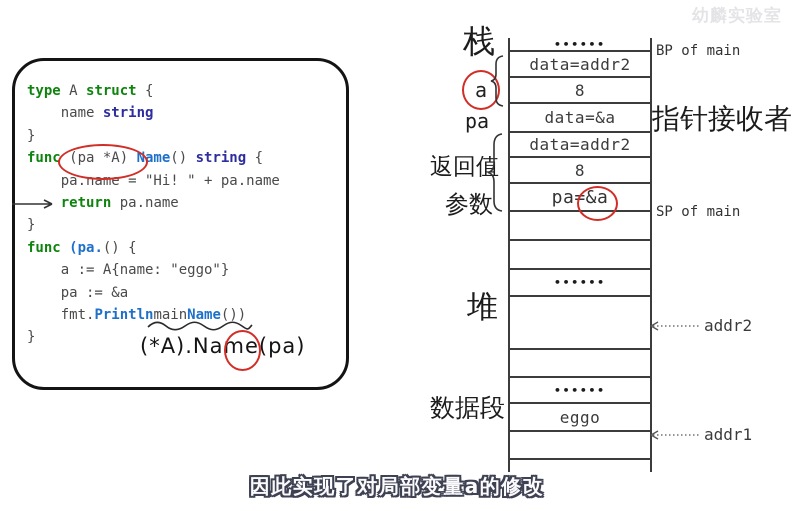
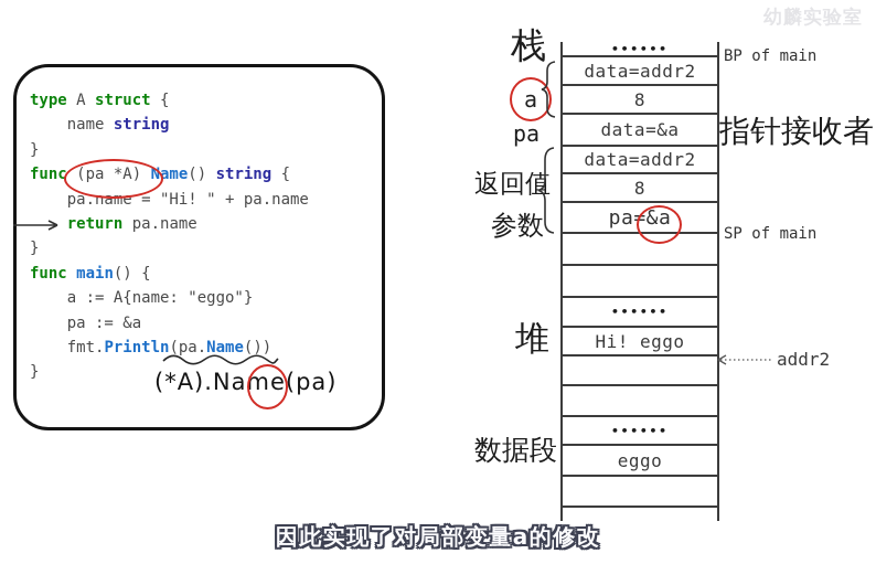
  幼麟实验室
  type A struct {
  name string
  }
  func (pa *A) Name() string {
  pa.name = "Hi! " + pa.name
  return pa.name
  }
- func (pa.() {
+ func main() {
  a := A{name: "eggo"}
  pa := &a
- fmt.PrintlnmainName())
+ fmt.Println(pa.Name())
  }
  (*A).Name(pa)
  ••••••
  data=addr2
  8
  data=&a
  data=addr2
  8
  pa=&a
  ••••••
+ Hi! eggo
  ••••••
  eggo
  栈
  a
  pa
  返回值
  参数
  堆
  数据段
  BP of main
  指针接收者
  SP of main
  addr2
- addr1
  因此实现了对局部变量a的修改
